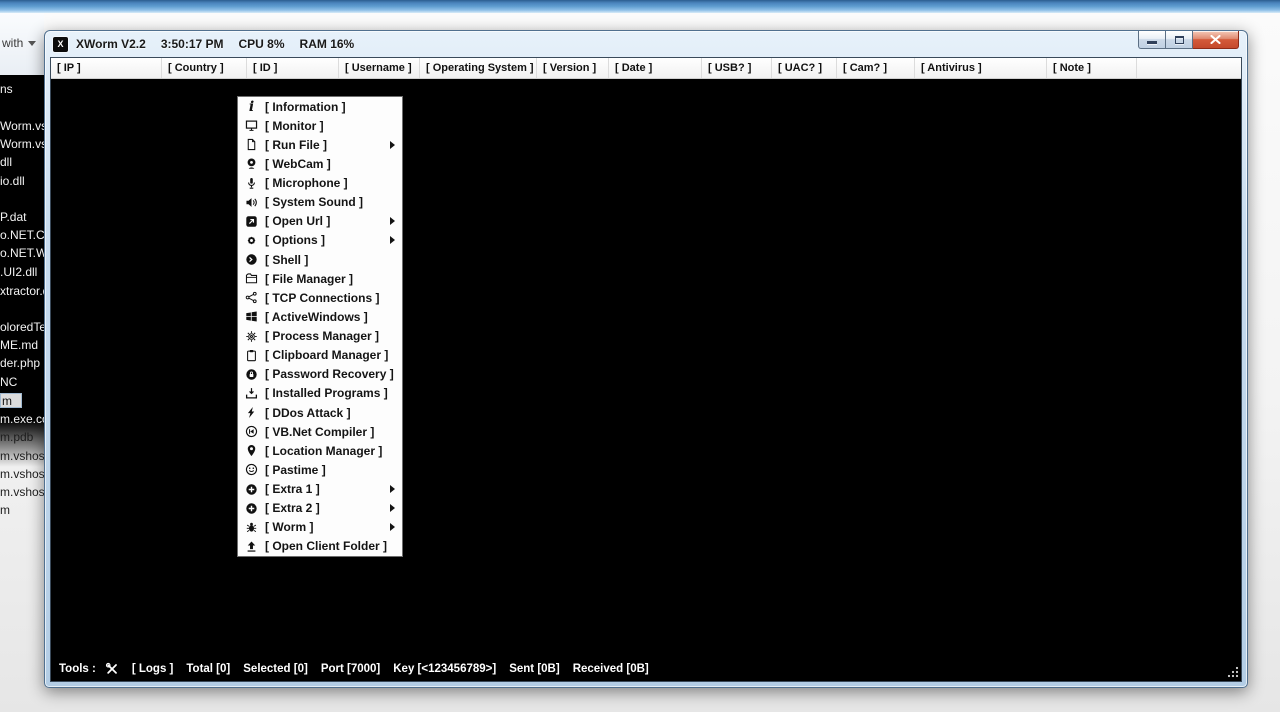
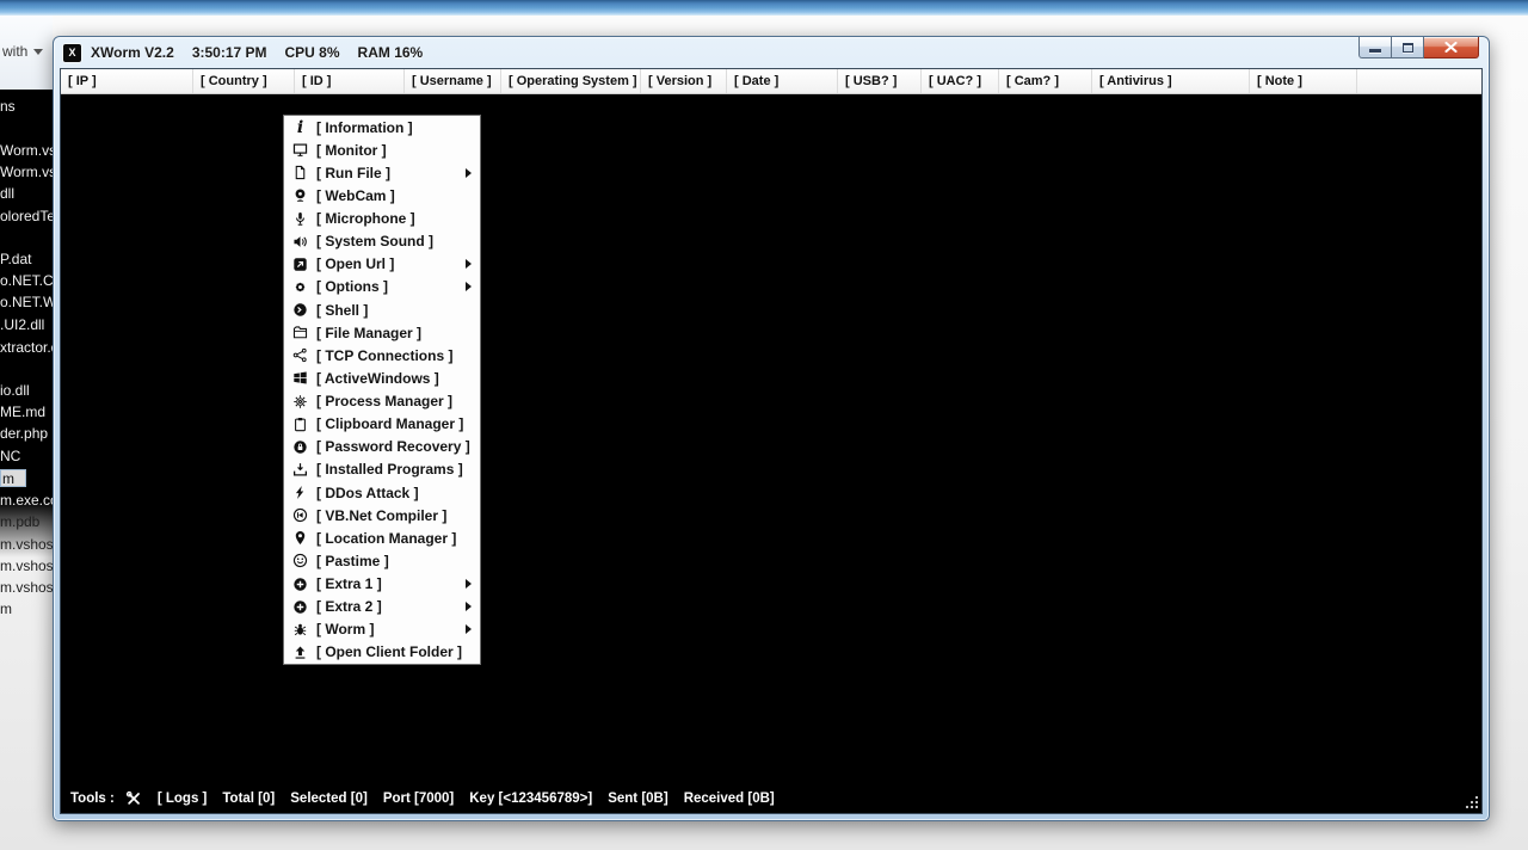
  with
  ns
  Worm.v
  Worm.v
  dll
- io.dll
+ oloredTe
  P.dat
  o.NET.C
  o.NET.W
  .UI2.dll
  xtractor.
- oloredTe
+ io.dll
  ME.md
  der.php
  NC
  m
  m.exe.c
  m.pdb
  m.vshos
  m.vshos
  m.vshos
  m
  X
  XWorm V2.2
  3:50:17 PM
  CPU 8%
  RAM 16%
  [ IP ]
  [ Country ]
  [ ID ]
  [ Username ]
  [ Operating System ]
  [ Version ]
  [ Date ]
  [ USB? ]
  [ UAC? ]
  [ Cam? ]
  [ Antivirus ]
  [ Note ]
  Tools :
  [ Logs ]
  Total [0]
  Selected [0]
  Port [7000]
  Key [<123456789>]
  Sent [0B]
  Received [0B]
  i
  [ Information ]
  [ Monitor ]
  [ Run File ]
  [ WebCam ]
  [ Microphone ]
  [ System Sound ]
  [ Open Url ]
  [ Options ]
  [ Shell ]
  [ File Manager ]
  [ TCP Connections ]
  [ ActiveWindows ]
  [ Process Manager ]
  [ Clipboard Manager ]
  [ Password Recovery ]
  [ Installed Programs ]
  [ DDos Attack ]
  [ VB.Net Compiler ]
  [ Location Manager ]
  [ Pastime ]
  [ Extra 1 ]
  [ Extra 2 ]
  [ Worm ]
  [ Open Client Folder ]
